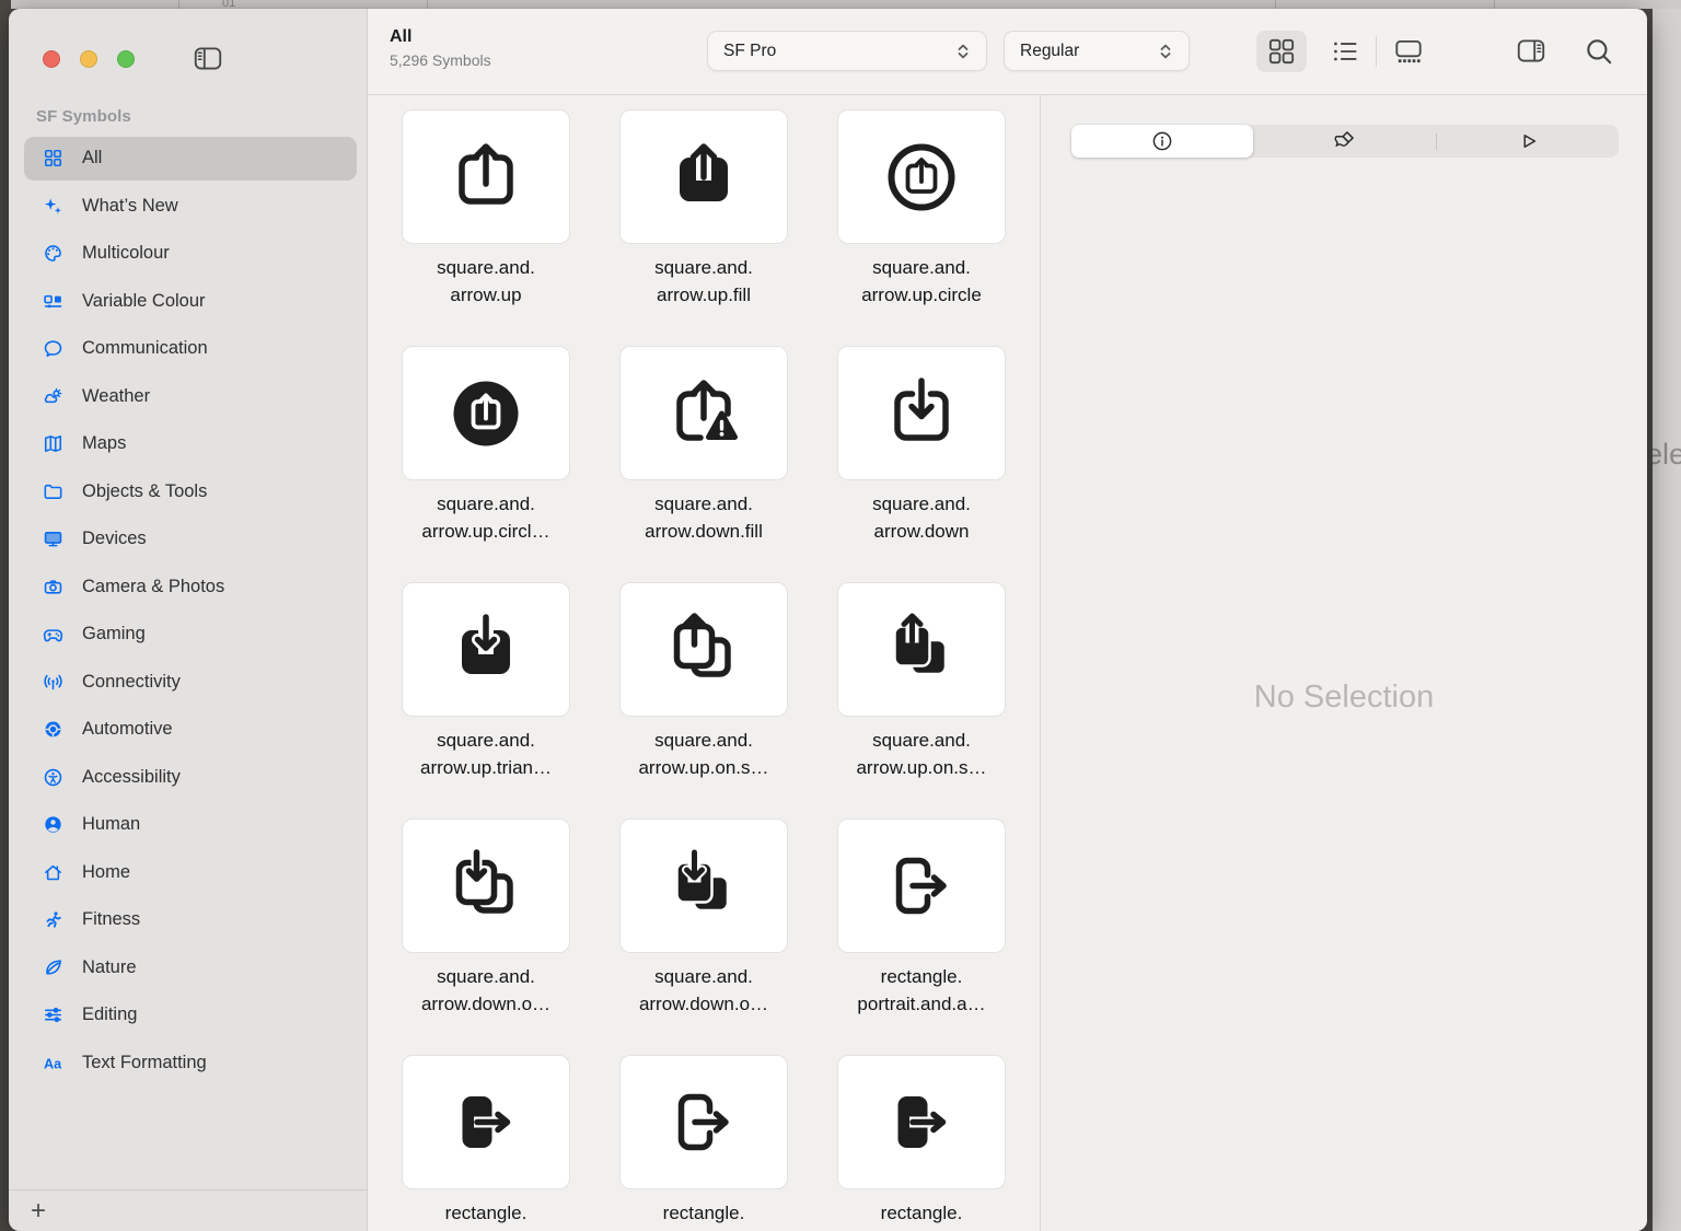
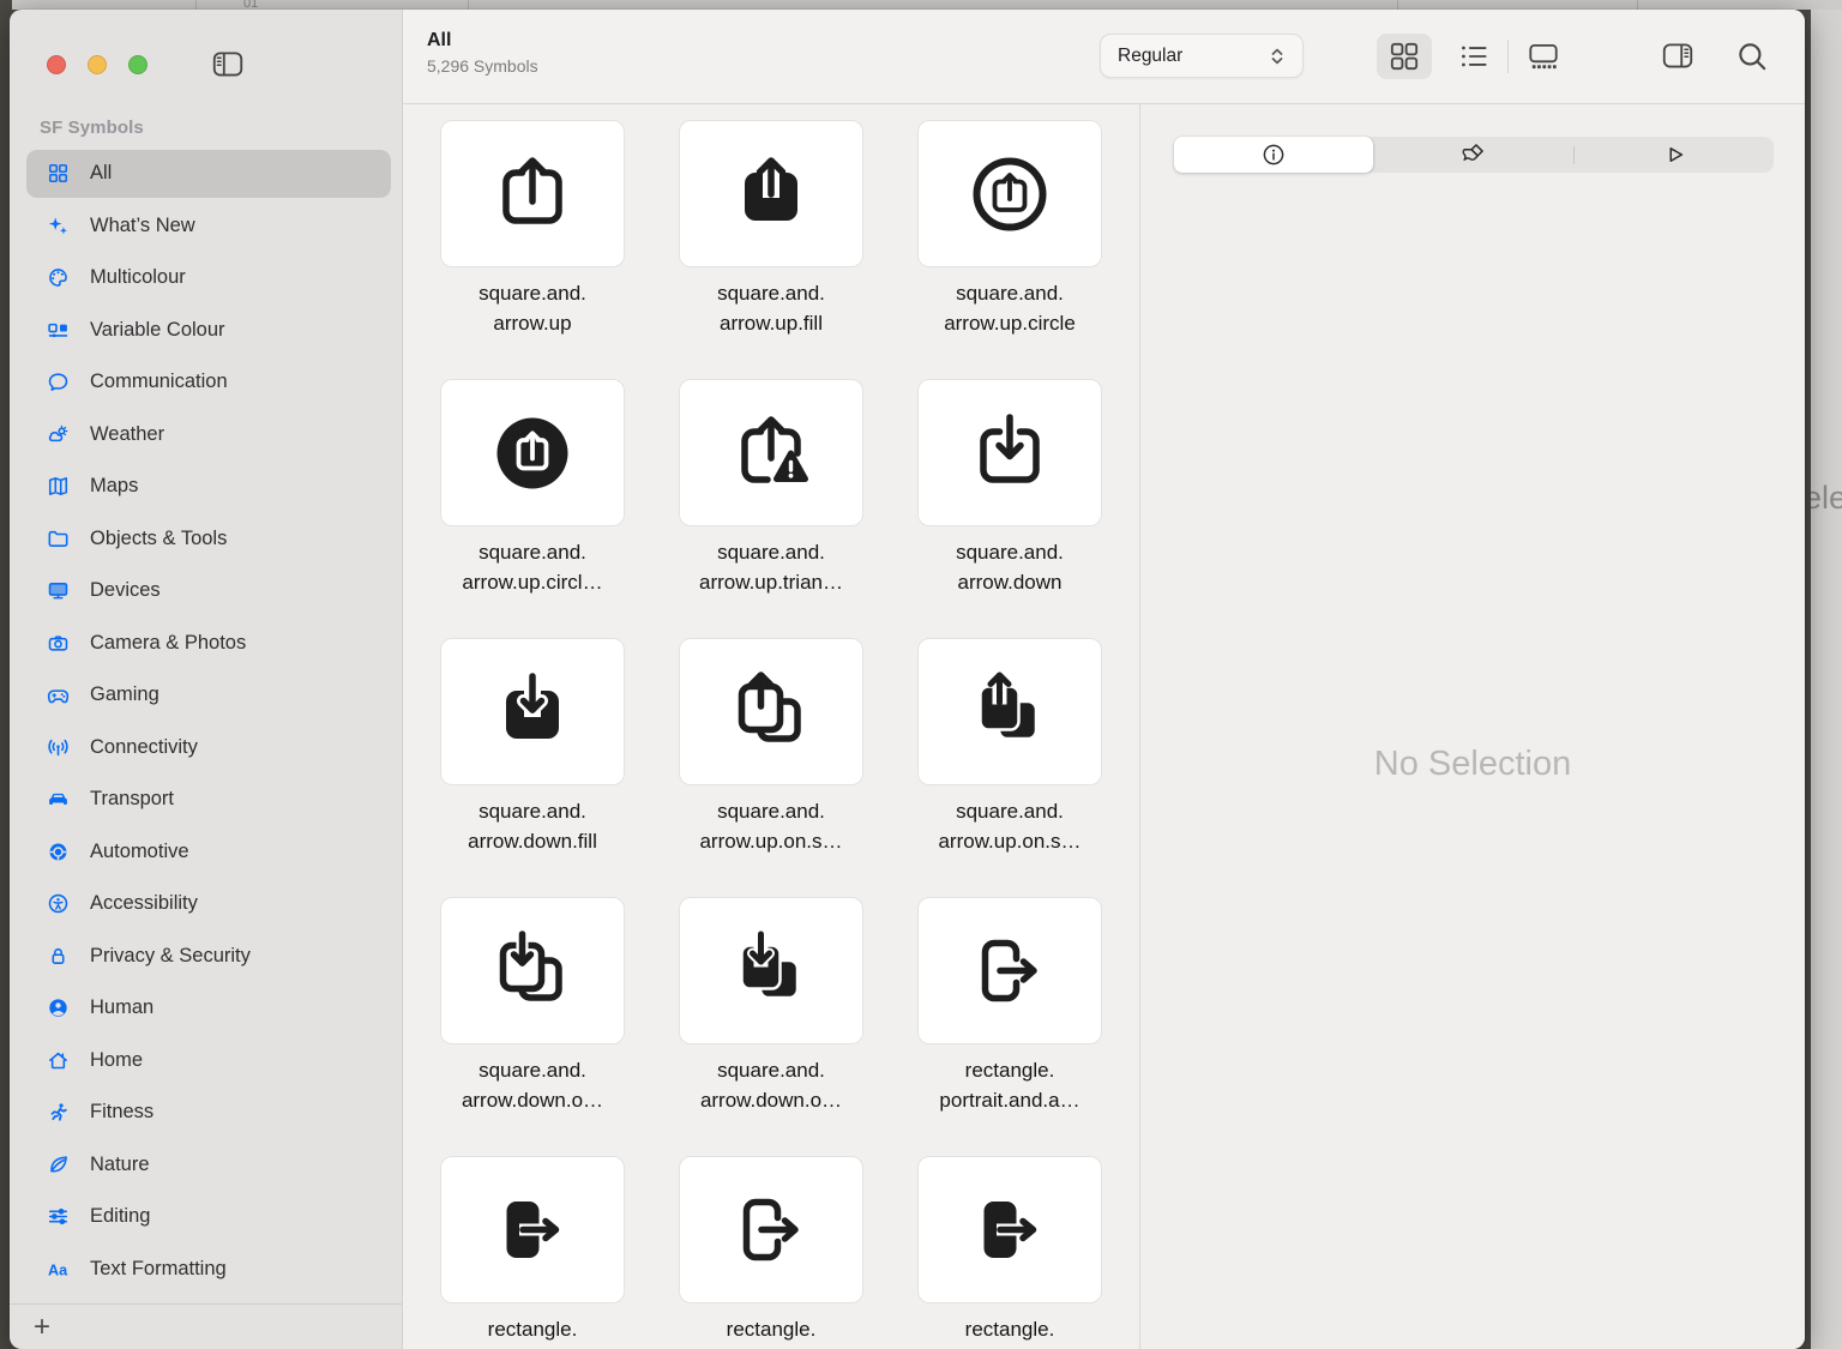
  01
  ele
  SF Symbols
  All
  What’s New
  Multicolour
  Variable Colour
  Communication
  Weather
  Maps
  Objects & Tools
  Devices
  Camera & Photos
  Gaming
  Connectivity
+ Transport
  Automotive
  Accessibility
+ Privacy & Security
  Human
  Home
  Fitness
  Nature
  Editing
  Aa
  Text Formatting
  +
  All
  5,296 Symbols
- SF Pro
  Regular
  square.and.
  arrow.up
  square.and.
  arrow.up.fill
  square.and.
  arrow.up.circle
  square.and.
  arrow.up.circl…
  square.and.
- arrow.down.fill
+ arrow.up.trian…
  square.and.
  arrow.down
  square.and.
- arrow.up.trian…
+ arrow.down.fill
  square.and.
  arrow.up.on.s…
  square.and.
  arrow.up.on.s…
  square.and.
  arrow.down.o…
  square.and.
  arrow.down.o…
  rectangle.
  portrait.and.a…
  rectangle.
  rectangle.
  rectangle.
  No Selection
